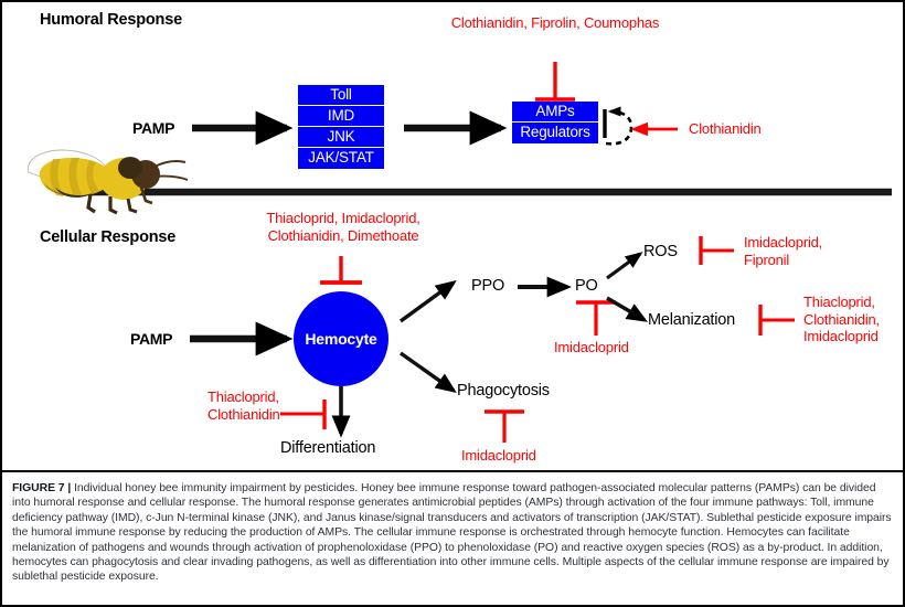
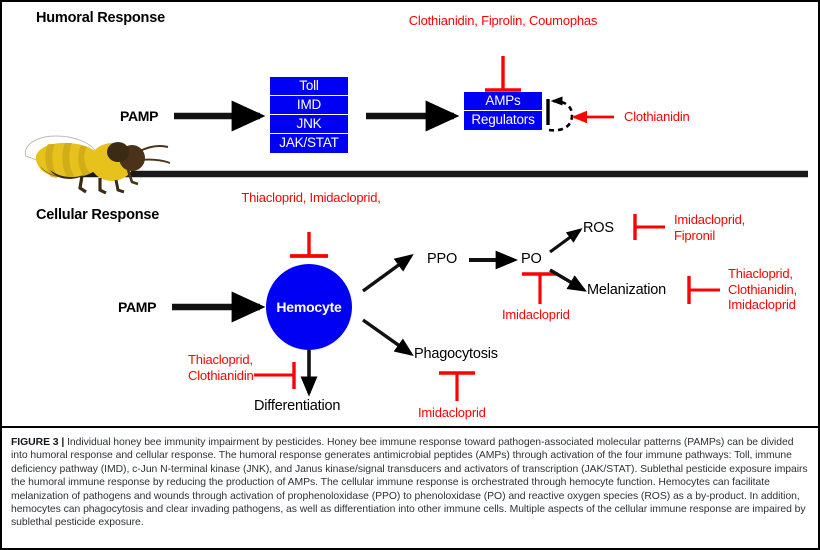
  Humoral Response
  PAMP
  Toll
  IMD
  JNK
  JAK/STAT
  AMPs
  Regulators
  Clothianidin, Fiprolin, Coumophas
  Clothianidin
  Cellular Response
  Thiacloprid, Imidacloprid,
- Clothianidin, Dimethoate
  PAMP
  Hemocyte
  Thiacloprid,
  Clothianidin
  Differentiation
  PPO
  PO
  Imidacloprid
  ROS
  Imidacloprid,
  Fipronil
  Melanization
  Thiacloprid,
  Clothianidin,
  Imidacloprid
  Phagocytosis
  Imidacloprid
- FIGURE 7 | Individual honey bee immunity impairment by pesticides. Honey bee immune response toward pathogen-associated molecular patterns (PAMPs) can be divided into humoral response and cellular response. The humoral response generates antimicrobial peptides (AMPs) through activation of the four immune pathways: Toll, immune deficiency pathway (IMD), c-Jun N-terminal kinase (JNK), and Janus kinase/signal transducers and activators of transcription (JAK/STAT). Sublethal pesticide exposure impairs the humoral immune response by reducing the production of AMPs. The cellular immune response is orchestrated through hemocyte function. Hemocytes can facilitate melanization of pathogens and wounds through activation of prophenoloxidase (PPO) to phenoloxidase (PO) and reactive oxygen species (ROS) as a by-product. In addition, hemocytes can phagocytosis and clear invading pathogens, as well as differentiation into other immune cells. Multiple aspects of the cellular immune response are impaired by sublethal pesticide exposure.
+ FIGURE 3 | Individual honey bee immunity impairment by pesticides. Honey bee immune response toward pathogen-associated molecular patterns (PAMPs) can be divided into humoral response and cellular response. The humoral response generates antimicrobial peptides (AMPs) through activation of the four immune pathways: Toll, immune deficiency pathway (IMD), c-Jun N-terminal kinase (JNK), and Janus kinase/signal transducers and activators of transcription (JAK/STAT). Sublethal pesticide exposure impairs the humoral immune response by reducing the production of AMPs. The cellular immune response is orchestrated through hemocyte function. Hemocytes can facilitate melanization of pathogens and wounds through activation of prophenoloxidase (PPO) to phenoloxidase (PO) and reactive oxygen species (ROS) as a by-product. In addition, hemocytes can phagocytosis and clear invading pathogens, as well as differentiation into other immune cells. Multiple aspects of the cellular immune response are impaired by sublethal pesticide exposure.
